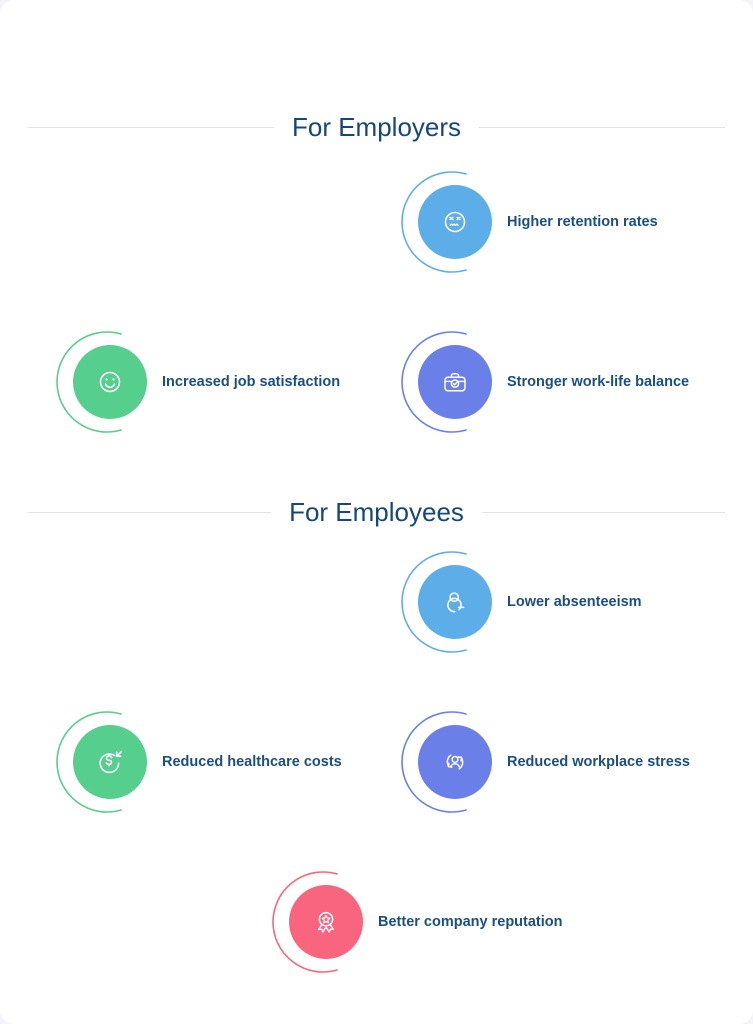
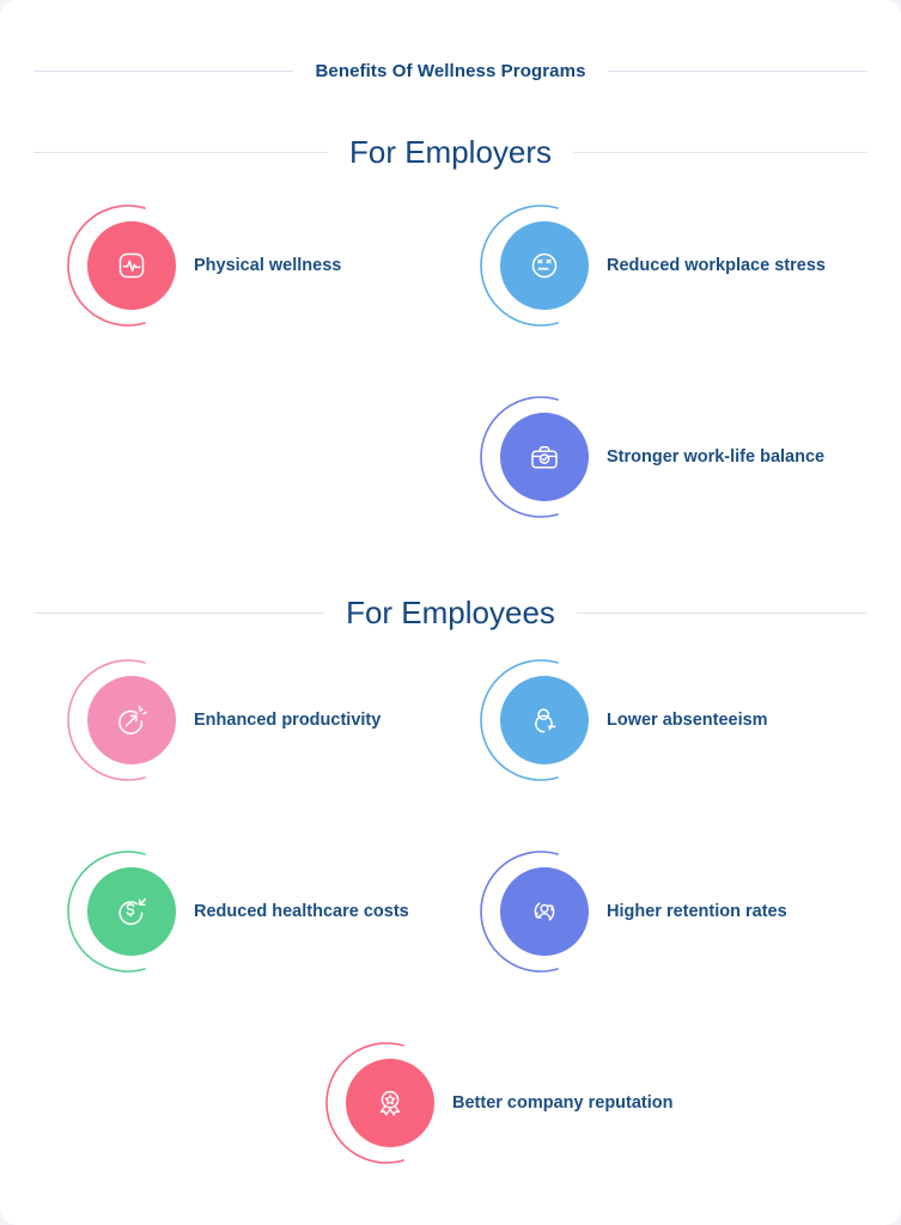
+ Benefits Of Wellness Programs
  For Employers
+ Physical wellness
- Higher retention rates
+ Reduced workplace stress
- Increased job satisfaction
  Stronger work-life balance
  For Employees
+ Enhanced productivity
  Lower absenteeism
  Reduced healthcare costs
- Reduced workplace stress
+ Higher retention rates
  Better company reputation
